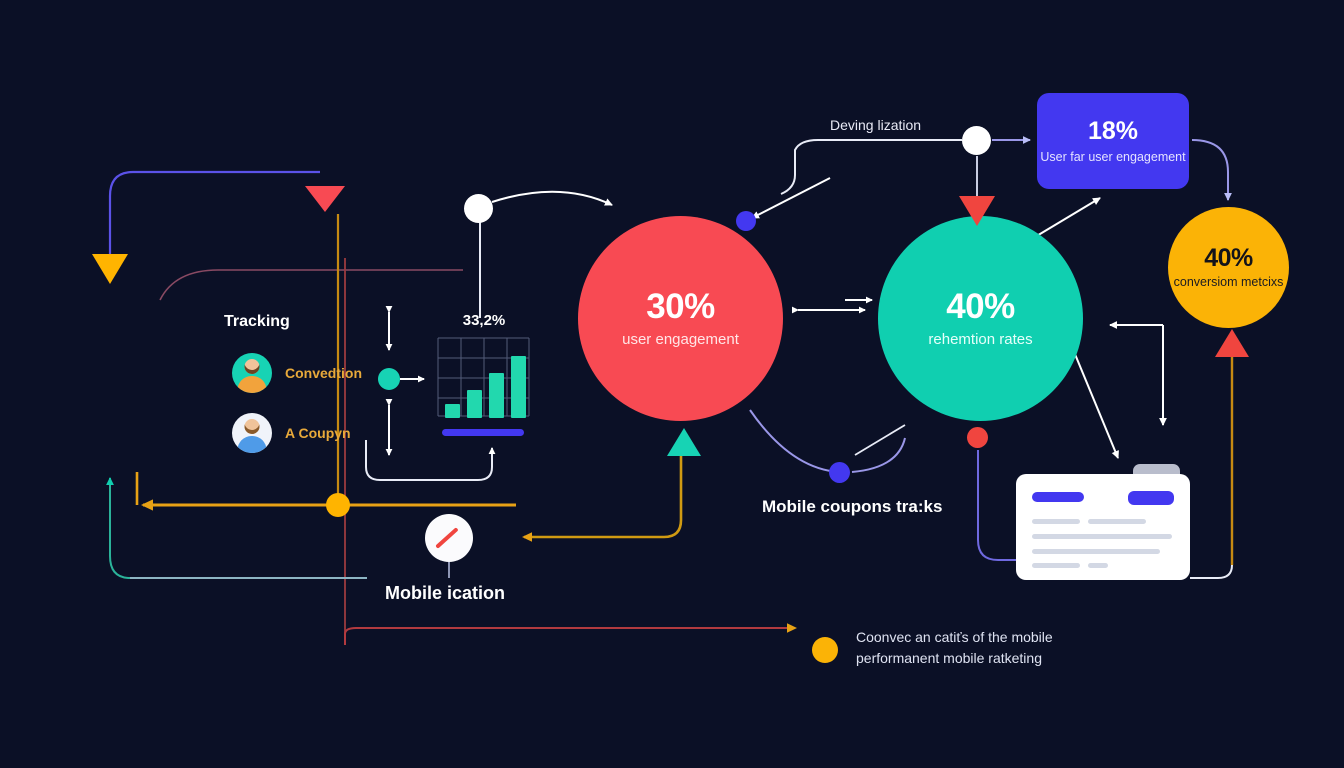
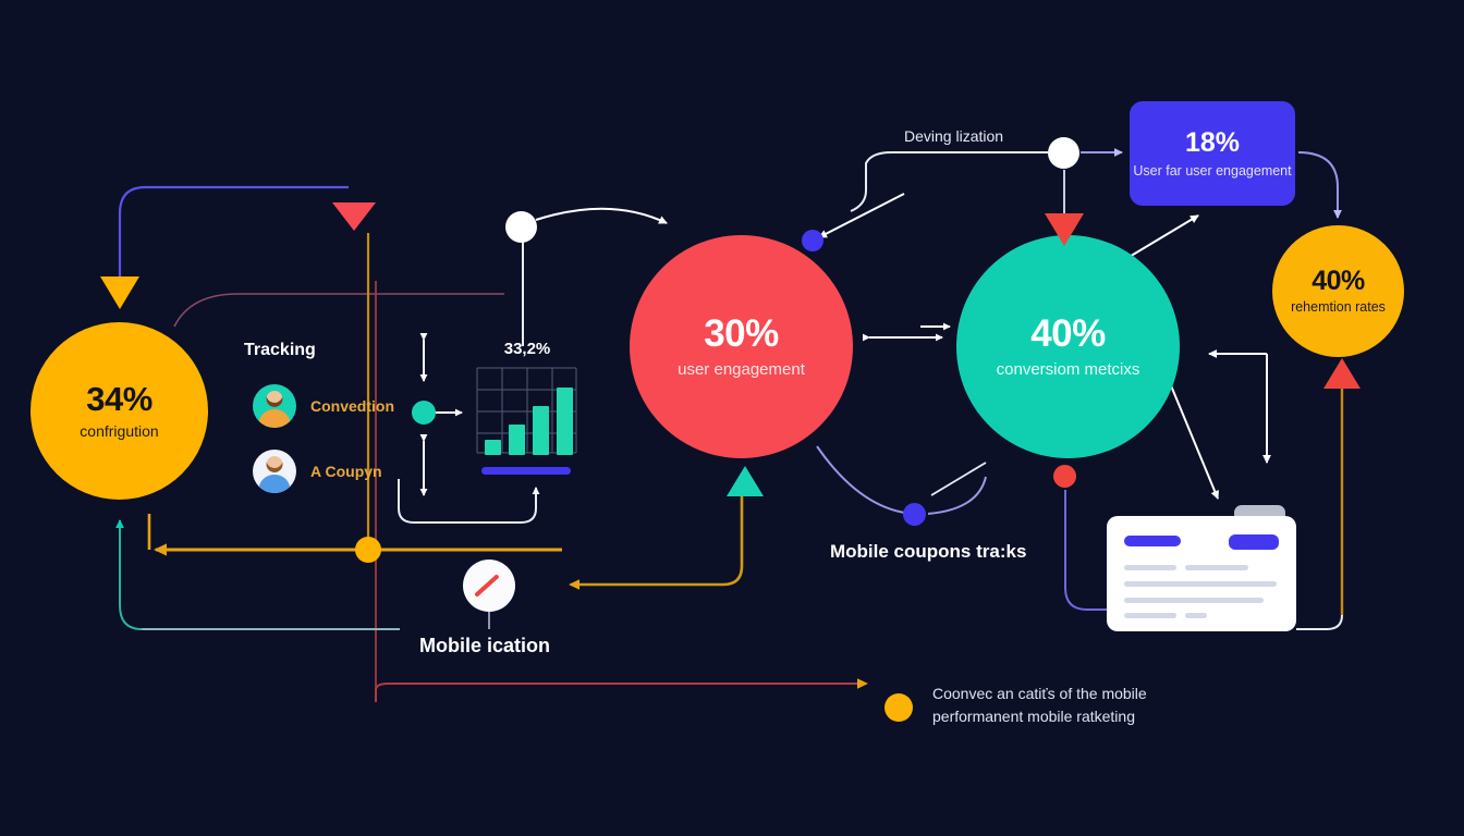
+ 34%
+ confrigution
  30%
  user engagement
  40%
- rehemtion rates
+ conversiom metcixs
  40%
- conversiom metcixs
+ rehemtion rates
  18%
  User far user engagement
  Tracking
  Convedtion
  A Coupyn
  33,2%
  Mobile ication
  Deving lization
  Mobile coupons tra:ks
  Coonvec an catiťs of the mobile
  performanent mobile ratketing
